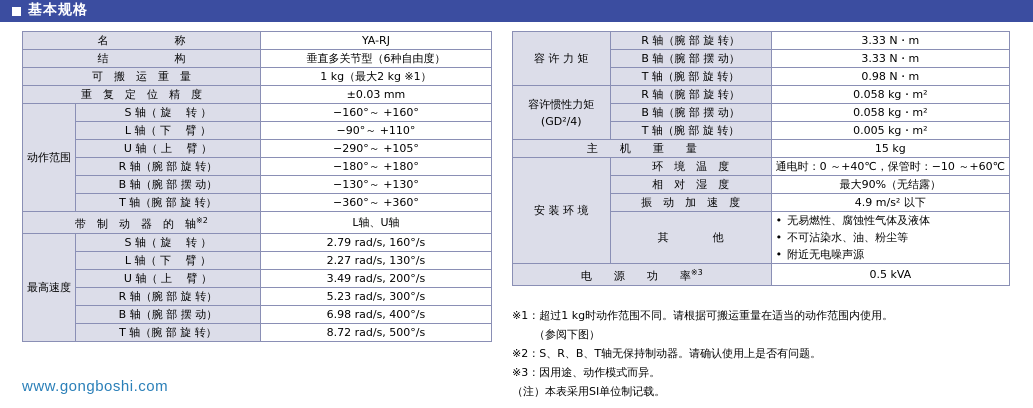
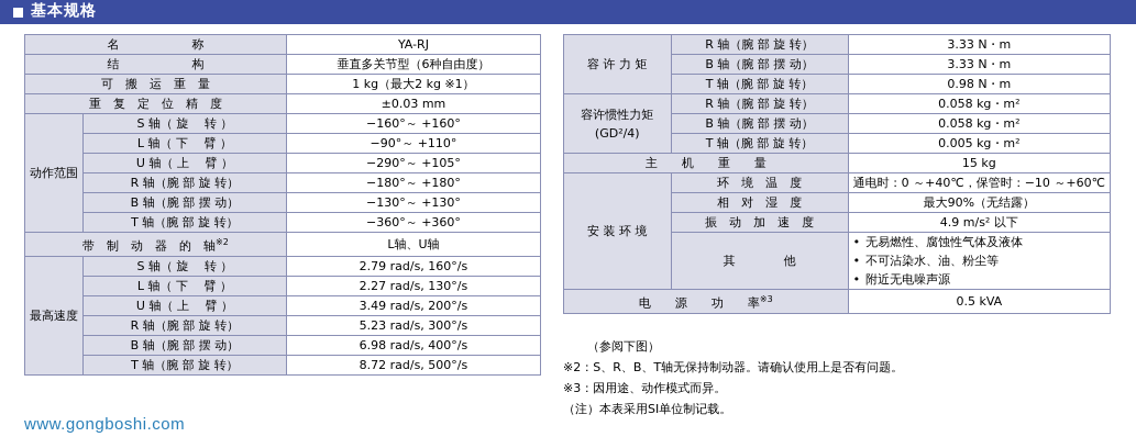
  基本规格
  www.gongboshi.com
  名 称	YA-RJ
  结 构	垂直多关节型（6种自由度）
  可 搬 运 重 量	1 kg（最大2 kg ※1）
  重 复 定 位 精 度	±0.03 mm
  动作范围	S 轴（ 旋 转 ）	−160°～ +160°
  L 轴（ 下 臂 ）	−90°～ +110°
  U 轴（ 上 臂 ）	−290°～ +105°
  R 轴（腕 部 旋 转）	−180°～ +180°
  B 轴（腕 部 摆 动）	−130°～ +130°
  T 轴（腕 部 旋 转）	−360°～ +360°
  带 制 动 器 的 轴※2	L轴、U轴
  最高速度	S 轴（ 旋 转 ）	2.79 rad/s, 160°/s
  L 轴（ 下 臂 ）	2.27 rad/s, 130°/s
  U 轴（ 上 臂 ）	3.49 rad/s, 200°/s
  R 轴（腕 部 旋 转）	5.23 rad/s, 300°/s
  B 轴（腕 部 摆 动）	6.98 rad/s, 400°/s
  T 轴（腕 部 旋 转）	8.72 rad/s, 500°/s
  容 许 力 矩	R 轴（腕 部 旋 转）	3.33 N・m
  B 轴（腕 部 摆 动）	3.33 N・m
  T 轴（腕 部 旋 转）	0.98 N・m
  容许惯性力矩 (GD²/4)	R 轴（腕 部 旋 转）	0.058 kg・m²
  B 轴（腕 部 摆 动）	0.058 kg・m²
  T 轴（腕 部 旋 转）	0.005 kg・m²
  主 机 重 量	15 kg
  安 装 环 境	环 境 温 度	通电时：0 ～+40℃，保管时：−10 ～+60℃
  相 对 湿 度	最大90%（无结露）
  振 动 加 速 度	4.9 m/s² 以下
  其 他	无易燃性、腐蚀性气体及液体 不可沾染水、油、粉尘等 附近无电噪声源
  电 源 功 率※3	0.5 kVA
- ※1：超过1 kg时动作范围不同。请根据可搬运重量在适当的动作范围内使用。
  （参阅下图）
  ※2：S、R、B、T轴无保持制动器。请确认使用上是否有问题。
  ※3：因用途、动作模式而异。
  （注）本表采用SI单位制记载。
